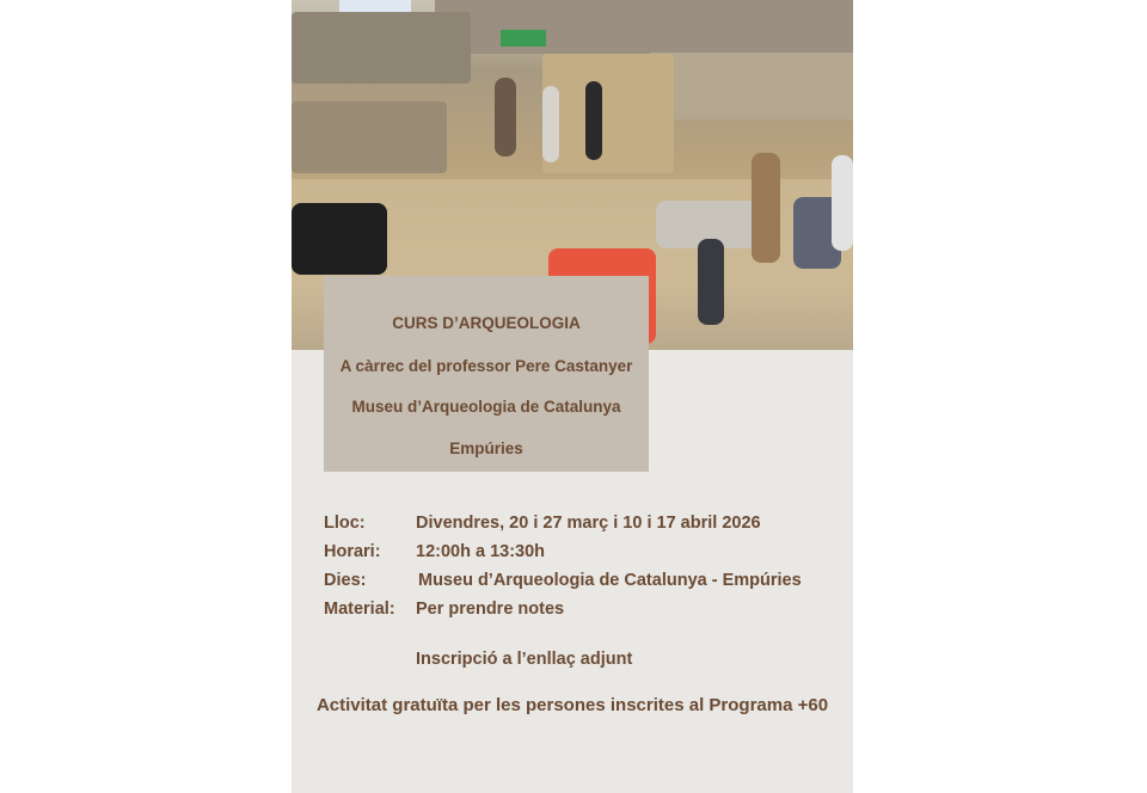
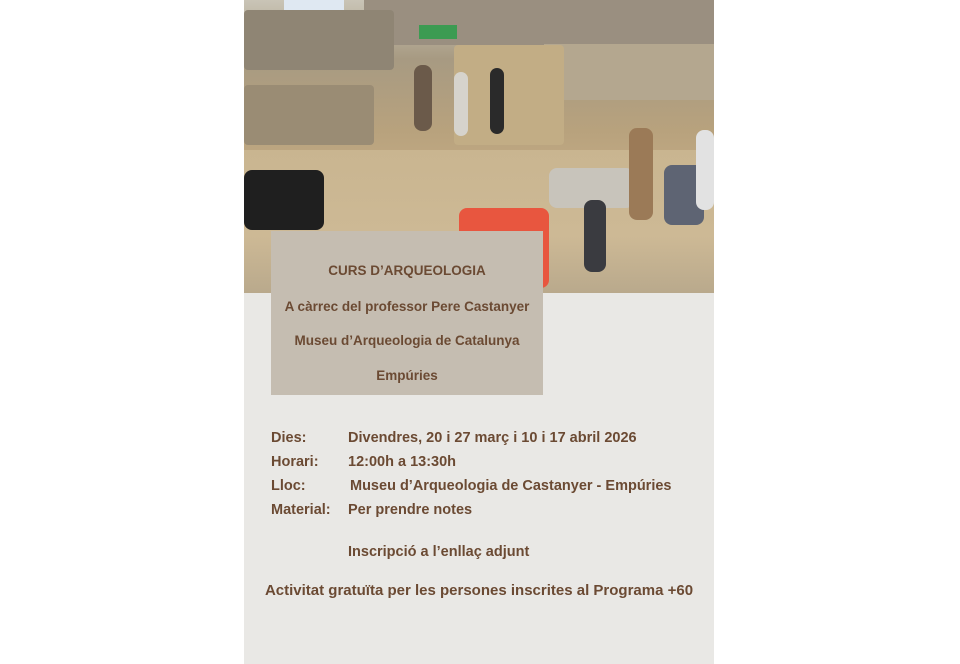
  CURS D’ARQUEOLOGIA
  A càrrec del professor Pere Castanyer
  Museu d’Arqueologia de Catalunya
  Empúries
- Lloc:
+ Dies:
  Divendres, 20 i 27 març i 10 i 17 abril 2026
  Horari:
  12:00h a 13:30h
- Dies:
+ Lloc:
- Museu d’Arqueologia de Catalunya - Empúries
+ Museu d’Arqueologia de Castanyer - Empúries
  Material:
  Per prendre notes
  Inscripció a l’enllaç adjunt
  Activitat gratuïta per les persones inscrites al Programa +60
